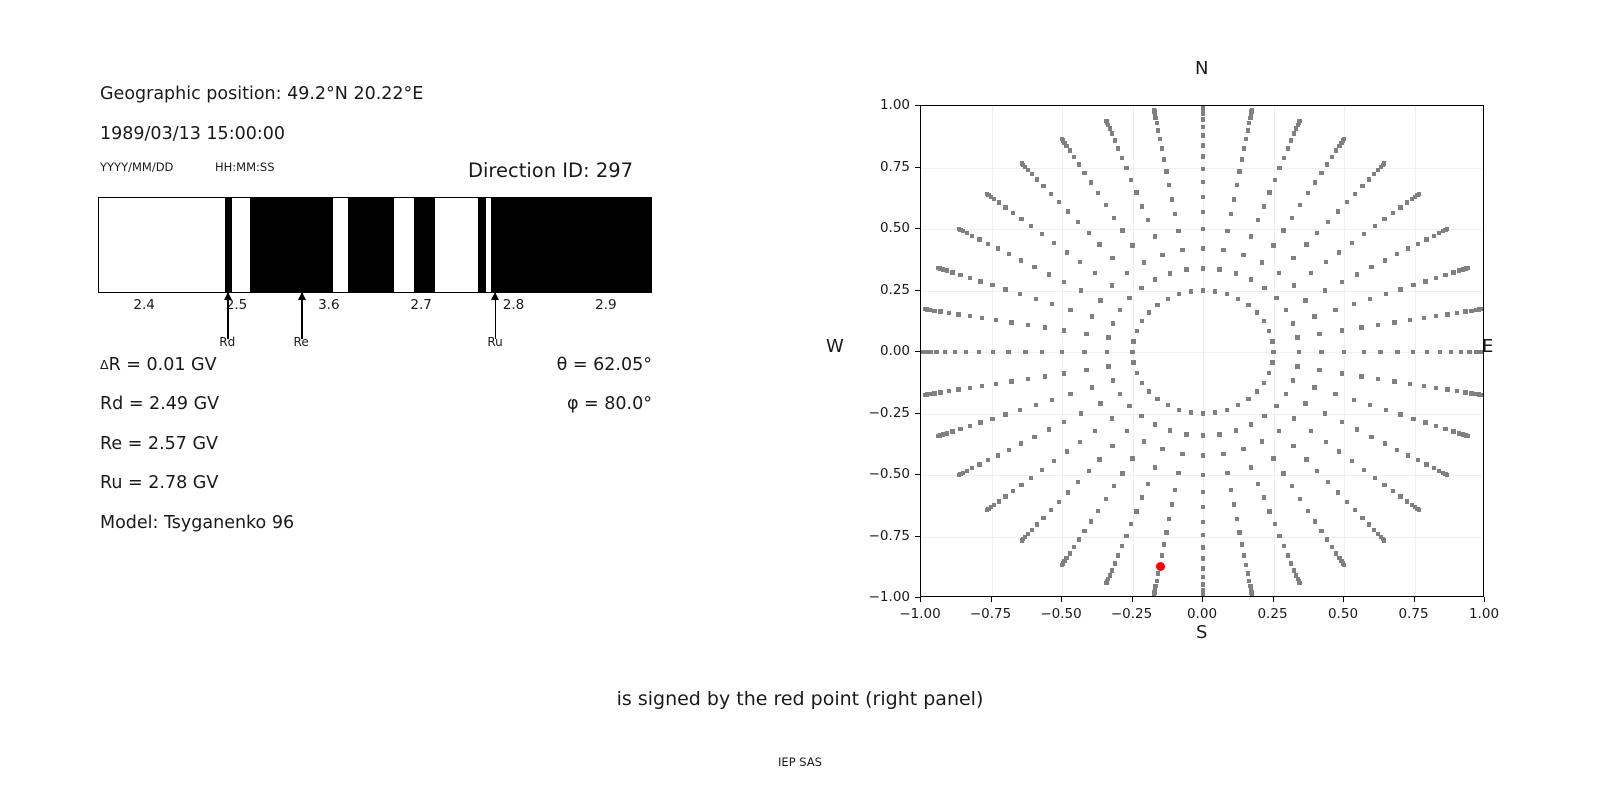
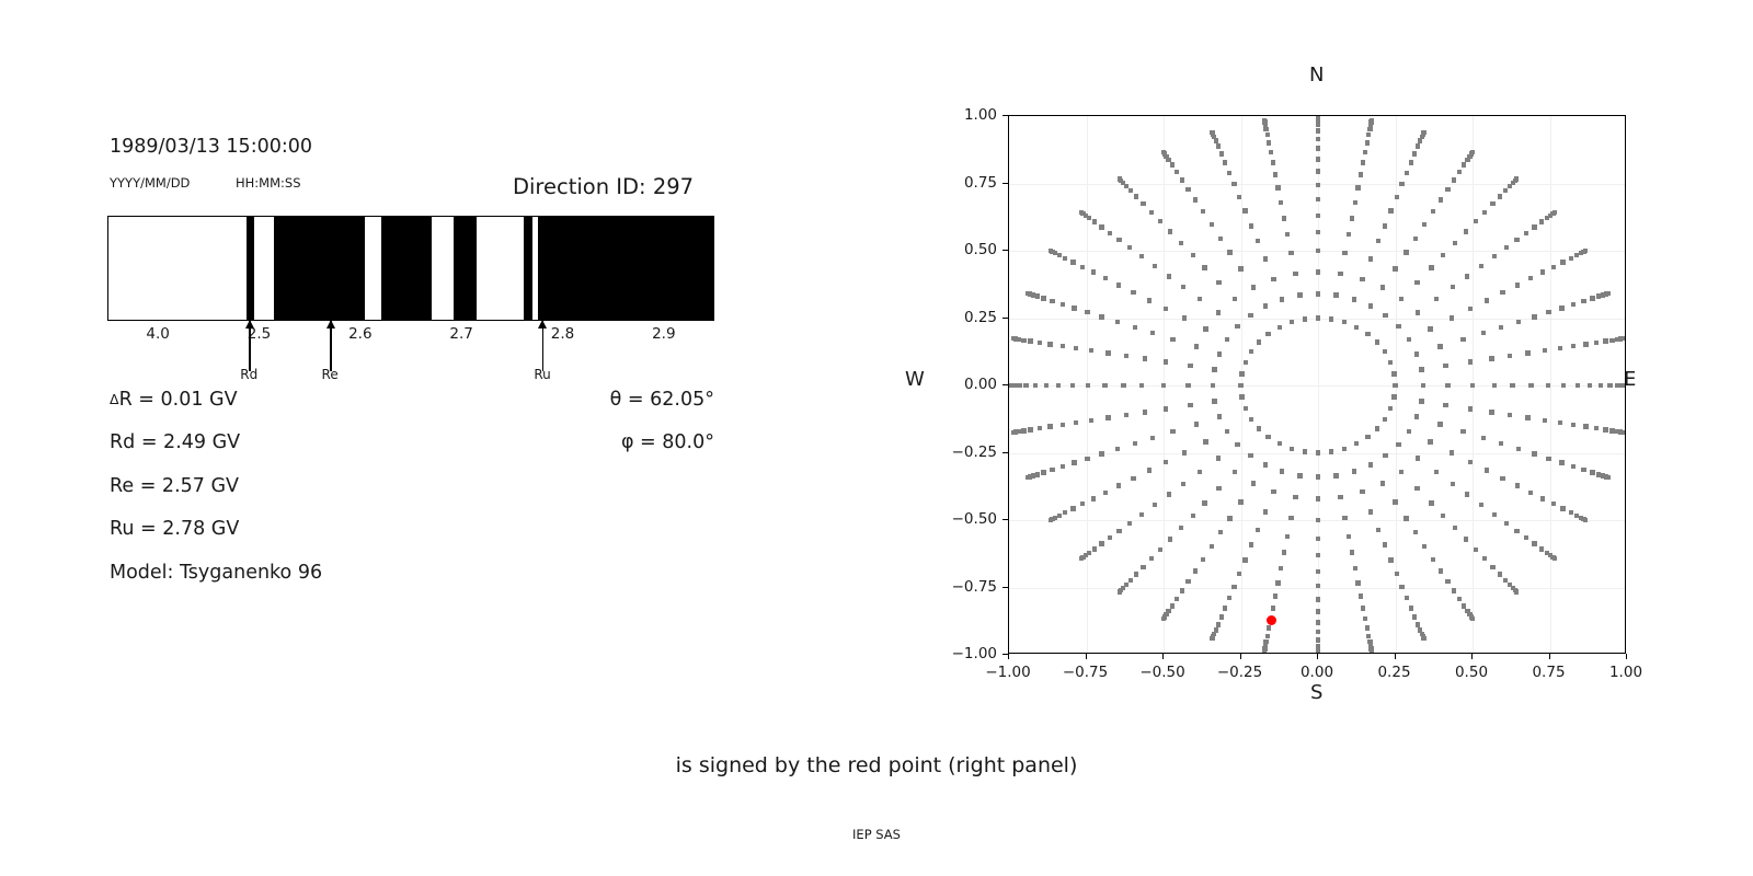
- Geographic position: 49.2°N 20.22°E
  1989/03/13 15:00:00
  YYYY/MM/DD
  HH:MM:SS
  Direction ID: 297
- 2.4
+ 4.0
  2.5
- 3.6
+ 2.6
  2.7
  2.8
  2.9
  Rd
  Re
  Ru
  ΔR = 0.01 GV
  Rd = 2.49 GV
  Re = 2.57 GV
  Ru = 2.78 GV
  Model: Tsyganenko 96
  θ = 62.05°
  φ = 80.0°
  1.00
  0.75
  0.50
  0.25
  0.00
  −0.25
  −0.50
  −0.75
  −1.00
  −1.00
  −0.75
  −0.50
  −0.25
  0.00
  0.25
  0.50
  0.75
  1.00
  N
  S
  W
  E
  is signed by the red point (right panel)
  IEP SAS
